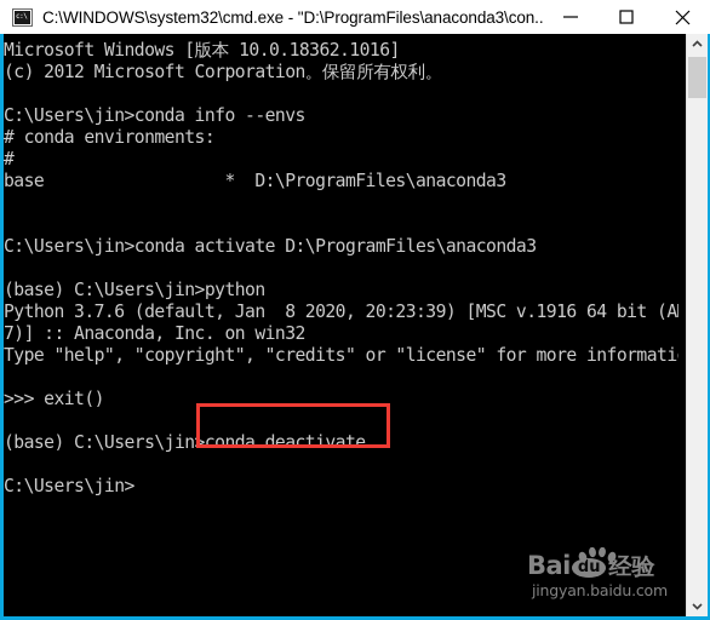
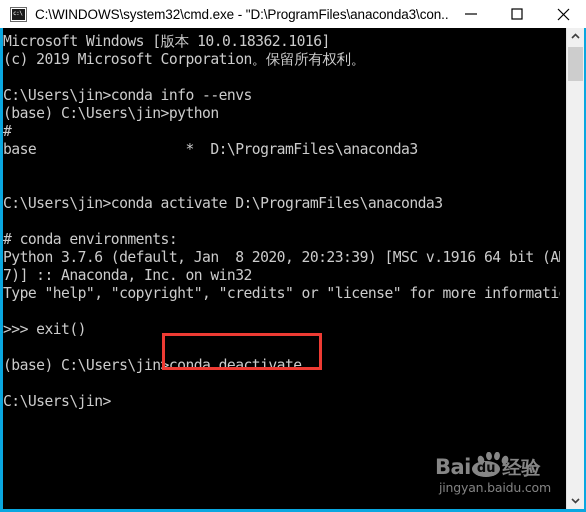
  C:\WINDOWS\system32\cmd.exe - "D:\ProgramFiles\anaconda3\con..
  Microsoft Windows [版本 10.0.18362.1016]
- (c) 2012 Microsoft Corporation。保留所有权利。
+ (c) 2019 Microsoft Corporation。保留所有权利。
  C:\Users\jin>conda info --envs
- # conda environments:
+ (base) C:\Users\jin>python
  #
  base * D:\ProgramFiles\anaconda3
  C:\Users\jin>conda activate D:\ProgramFiles\anaconda3
- (base) C:\Users\jin>python
+ # conda environments:
  Python 3.7.6 (default, Jan 8 2020, 20:23:39) [MSC v.1916 64 bit (A
  7)] :: Anaconda, Inc. on win32
  Type "help", "copyright", "credits" or "license" for more informati
  >>> exit()
  (base) C:\Users\jin>conda deactivate
  C:\Users\jin>
  Bai
  du
  经验
  jingyan.baidu.com
